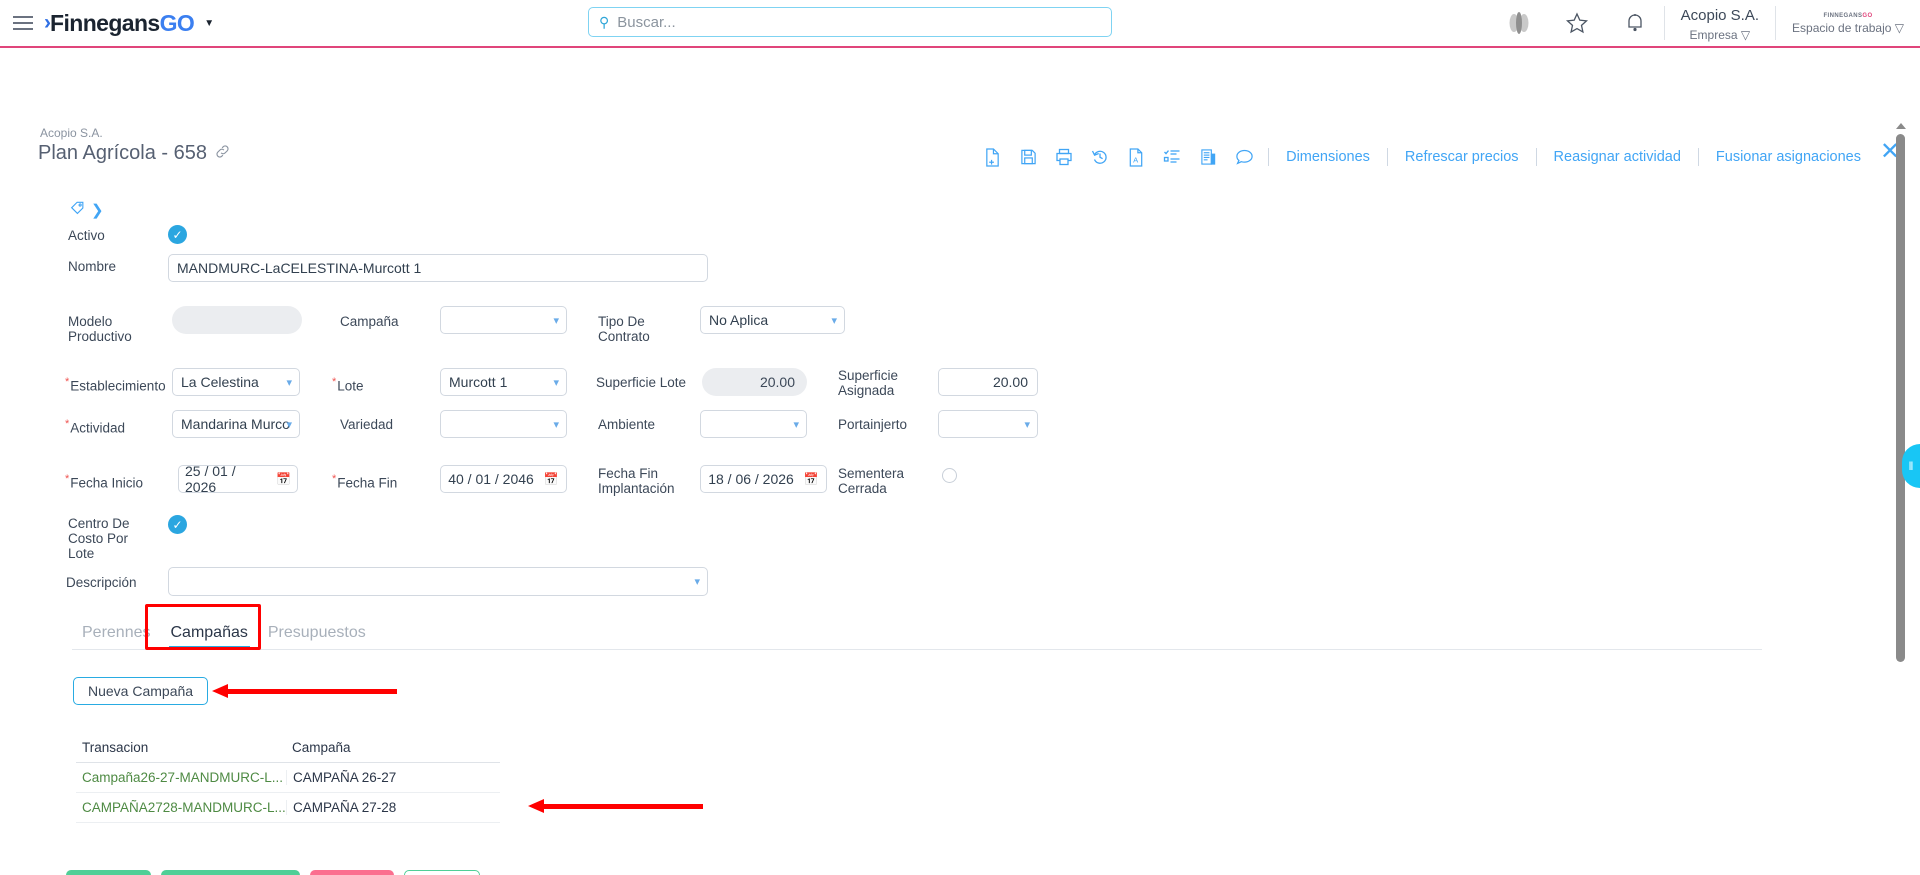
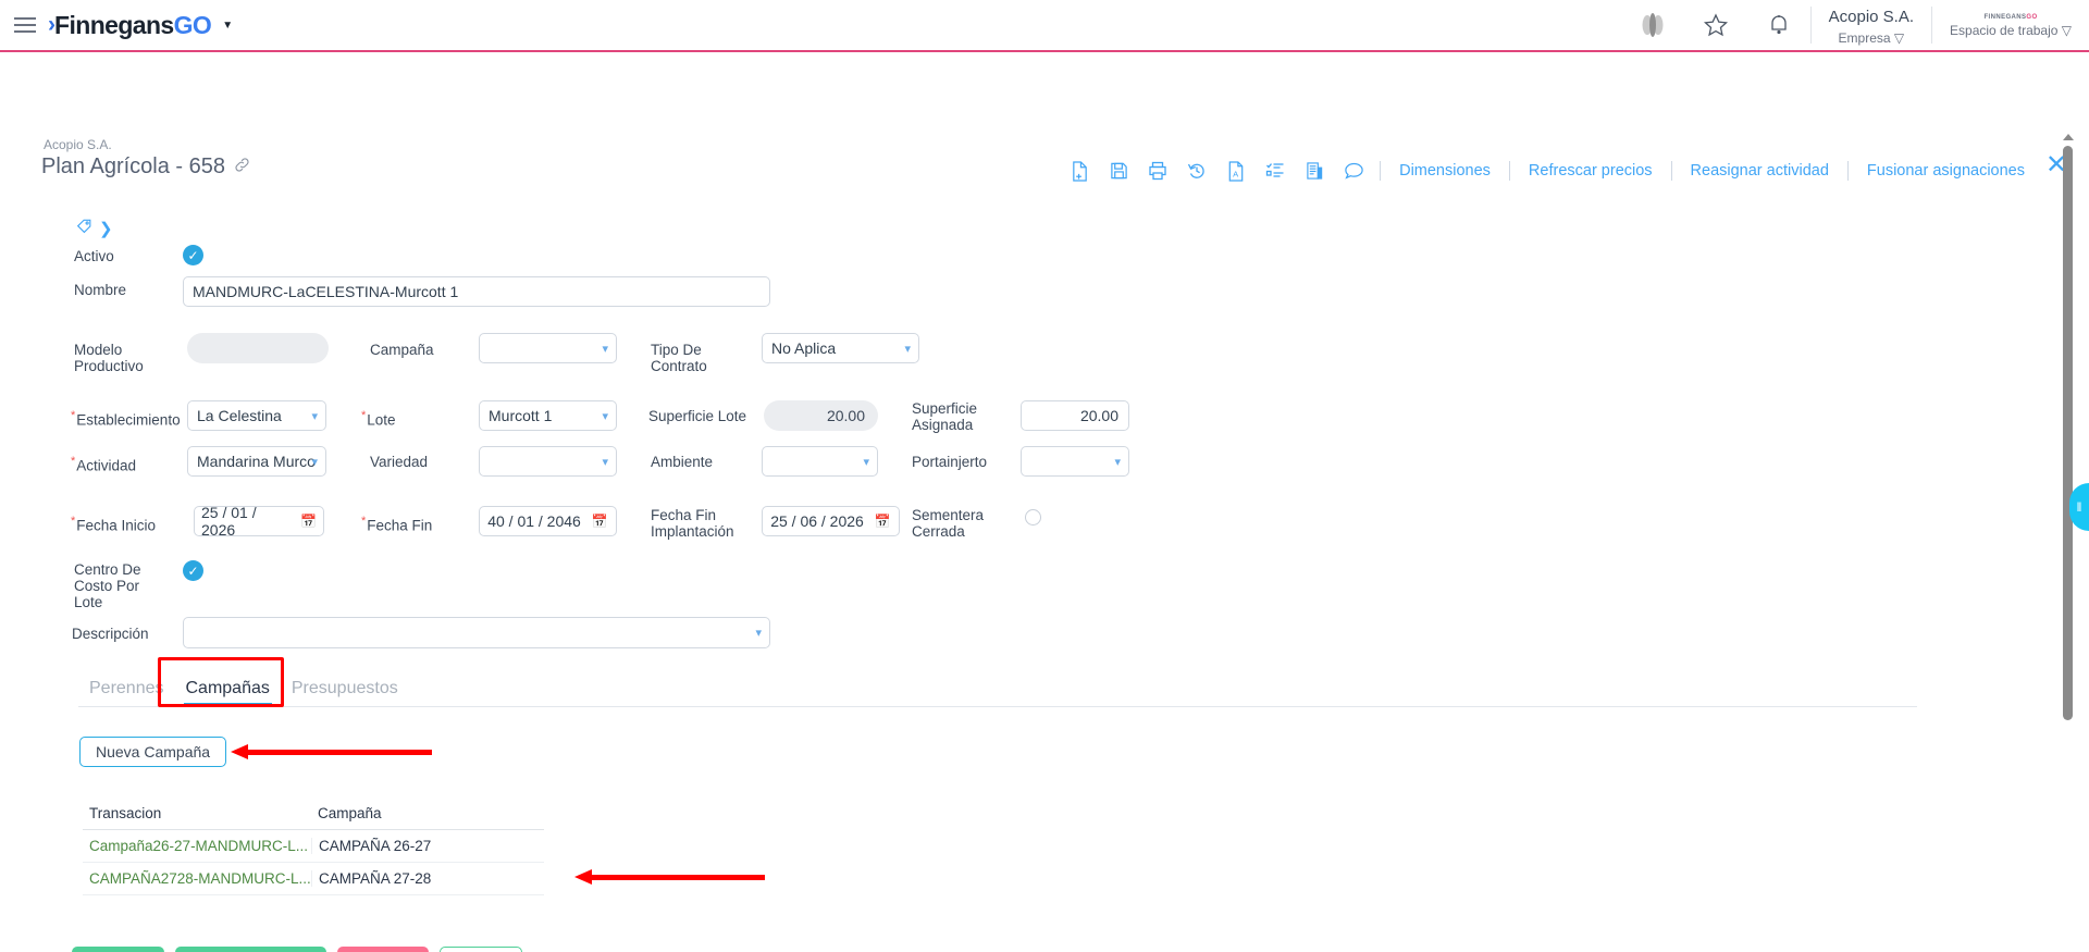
  ›
  Finnegans
  GO
  ▼
- ⚲
- Buscar...
  Acopio S.A.
  Empresa ▽
  Espacio de trabajo ▽
  Acopio S.A.
  Plan Agrícola - 658
  A
  Dimensiones
  Refrescar precios
  Reasignar actividad
  Fusionar asignaciones
  ✕
  ❯
  Activo
  ✓
  Nombre
  MANDMURC-LaCELESTINA-Murcott 1
  Modelo Productivo
  Campaña
  ▾
  Tipo De Contrato
  No Aplica
  ▾
  *Establecimiento
  La Celestina
  ▾
  *Lote
  Murcott 1
  ▾
  Superficie Lote
  20.00
  Superficie Asignada
  20.00
  *Actividad
  Mandarina Murco
  ▾
  Variedad
  ▾
  Ambiente
  ▾
  Portainjerto
  ▾
  *Fecha Inicio
  25 / 01 / 2026
  📅
  *Fecha Fin
  40 / 01 / 2046
  📅
  Fecha Fin Implantación
- 18 / 06 / 2026
+ 25 / 06 / 2026
  📅
  Sementera Cerrada
  Centro De Costo Por Lote
  ✓
  Descripción
  ▾
  Perennes
  Campañas
  Presupuestos
  Nueva Campaña
  Transacion
  Campaña
  Campaña26-27-MANDMURC-L...
  CAMPAÑA 26-27
  CAMPAÑA2728-MANDMURC-L...
  CAMPAÑA 27-28
  ‖
